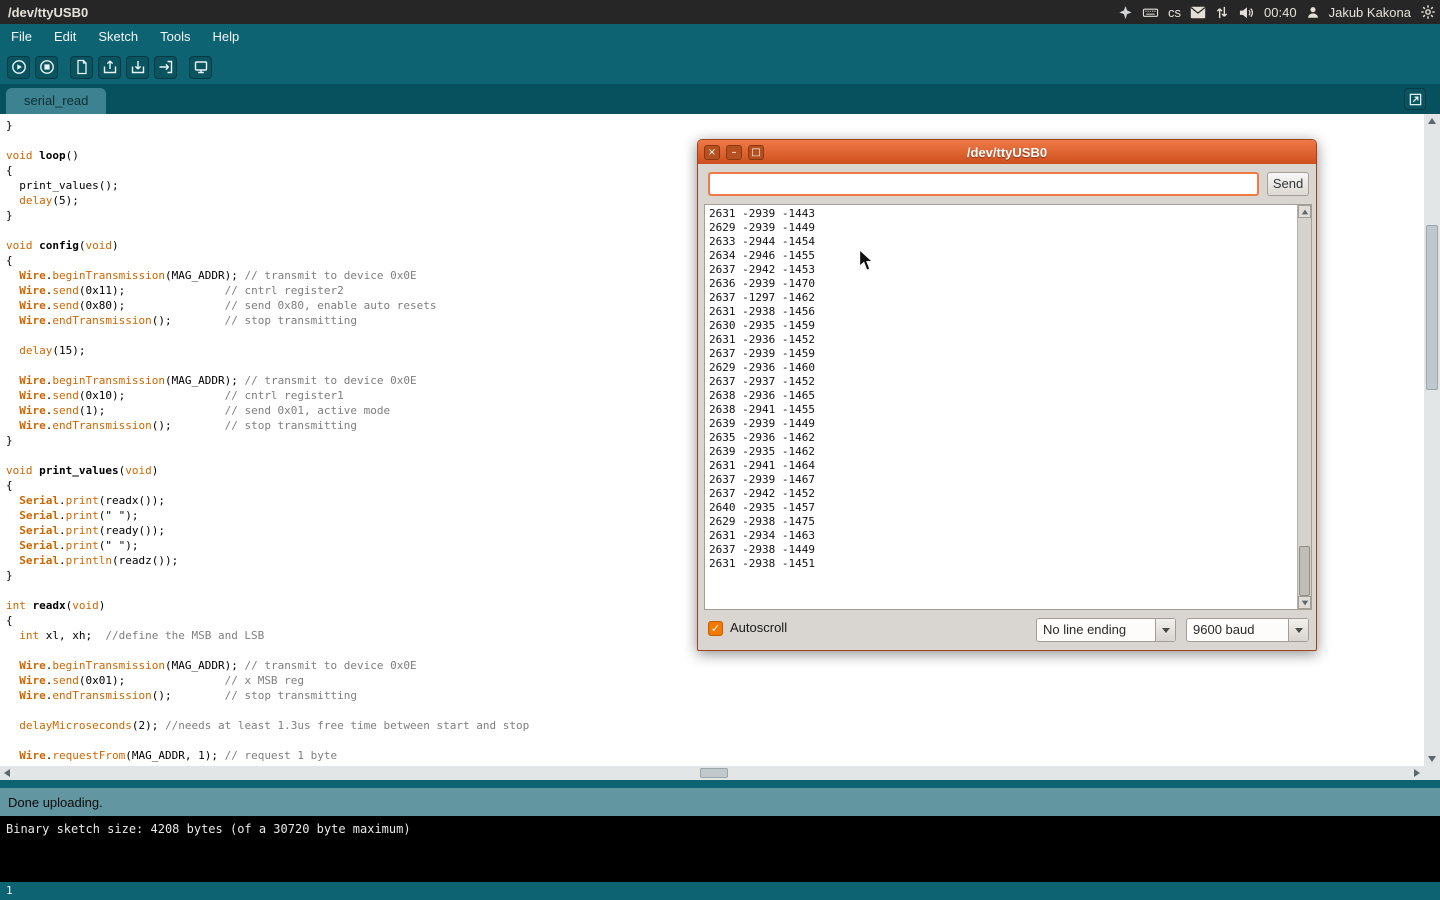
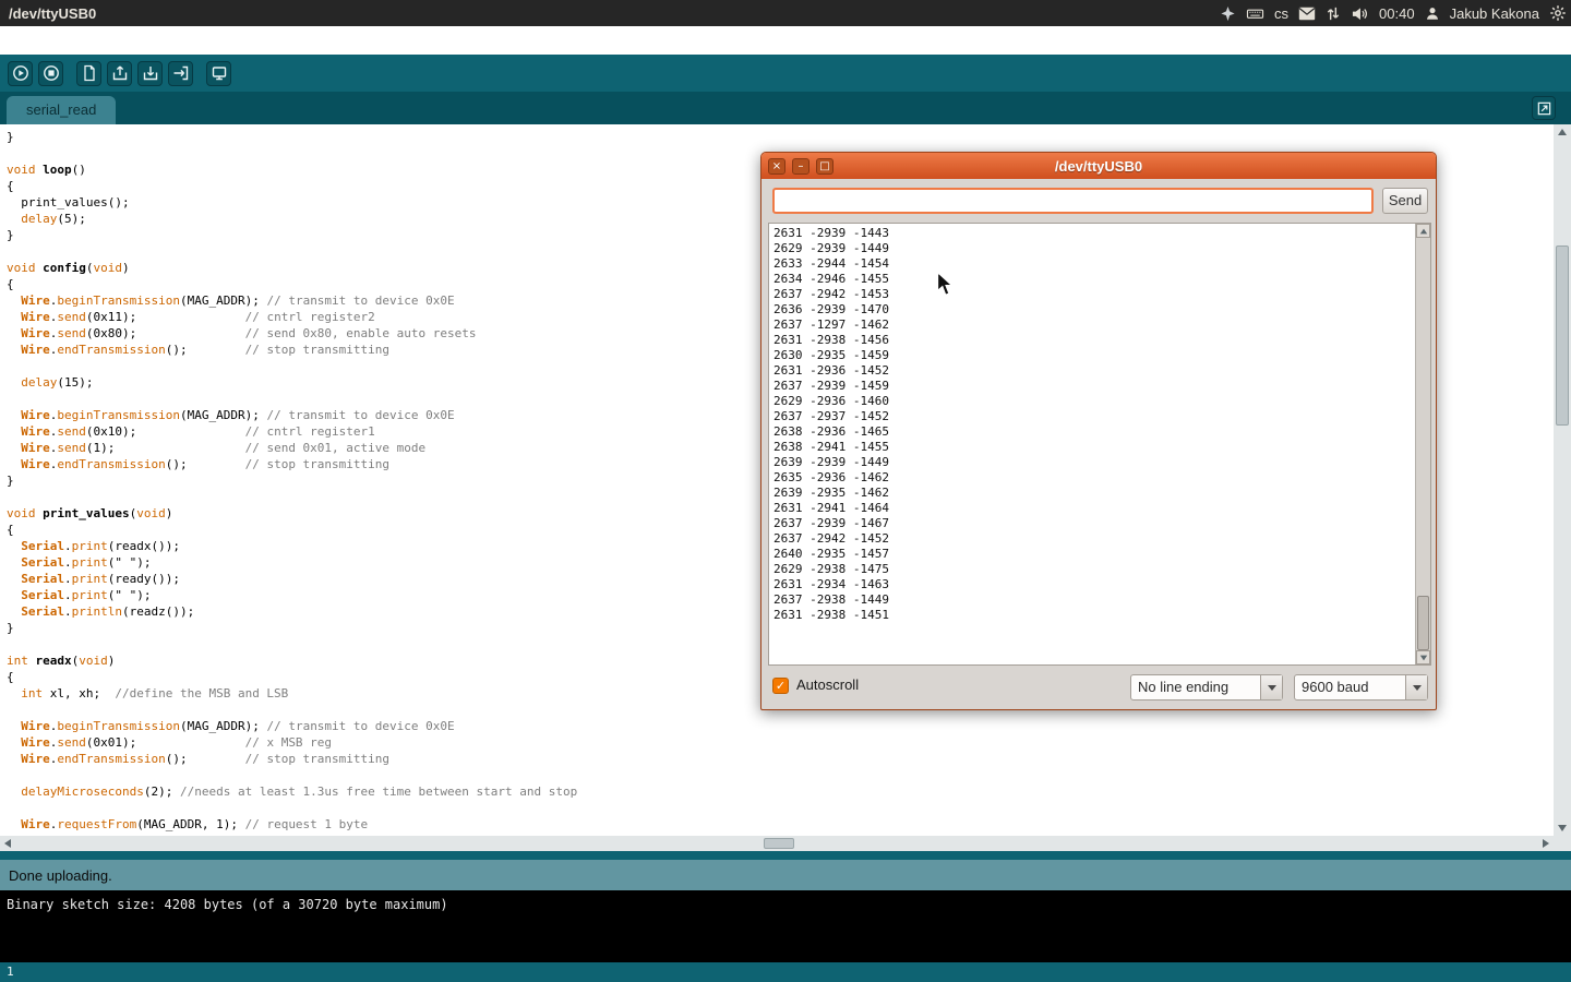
  /dev/ttyUSB0
  cs
  00:40
  Jakub Kakona
- File
- Edit
- Sketch
- Tools
- Help
  serial_read
  }
  void loop()
  {
  print_values();
  delay(5);
  }
  void config(void)
  {
  Wire.beginTransmission(MAG_ADDR); // transmit to device 0x0E
  Wire.send(0x11); // cntrl register2
  Wire.send(0x80); // send 0x80, enable auto resets
  Wire.endTransmission(); // stop transmitting
  delay(15);
  Wire.beginTransmission(MAG_ADDR); // transmit to device 0x0E
  Wire.send(0x10); // cntrl register1
  Wire.send(1); // send 0x01, active mode
  Wire.endTransmission(); // stop transmitting
  }
  void print_values(void)
  {
  Serial.print(readx());
  Serial.print(" ");
  Serial.print(ready());
  Serial.print(" ");
  Serial.println(readz());
  }
  int readx(void)
  {
  int xl, xh; //define the MSB and LSB
  Wire.beginTransmission(MAG_ADDR); // transmit to device 0x0E
  Wire.send(0x01); // x MSB reg
  Wire.endTransmission(); // stop transmitting
  delayMicroseconds(2); //needs at least 1.3us free time between start and stop
  Wire.requestFrom(MAG_ADDR, 1); // request 1 byte
  Done uploading.
  Binary sketch size: 4208 bytes (of a 30720 byte maximum)
  1
  ×
  –
  □
  /dev/ttyUSB0
  Send
  2631 -2939 -1443
  2629 -2939 -1449
  2633 -2944 -1454
  2634 -2946 -1455
  2637 -2942 -1453
  2636 -2939 -1470
  2637 -1297 -1462
  2631 -2938 -1456
  2630 -2935 -1459
  2631 -2936 -1452
  2637 -2939 -1459
  2629 -2936 -1460
  2637 -2937 -1452
  2638 -2936 -1465
  2638 -2941 -1455
  2639 -2939 -1449
  2635 -2936 -1462
  2639 -2935 -1462
  2631 -2941 -1464
  2637 -2939 -1467
  2637 -2942 -1452
  2640 -2935 -1457
  2629 -2938 -1475
  2631 -2934 -1463
  2637 -2938 -1449
  2631 -2938 -1451
  ✓
  Autoscroll
  No line ending
  9600 baud
